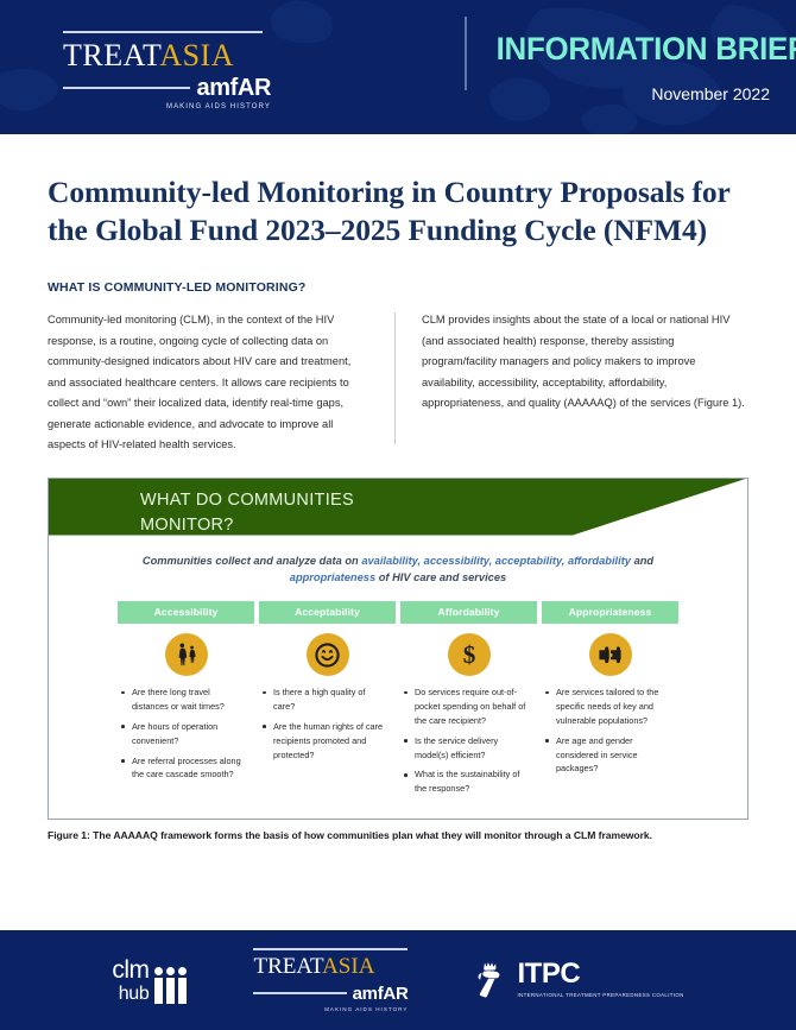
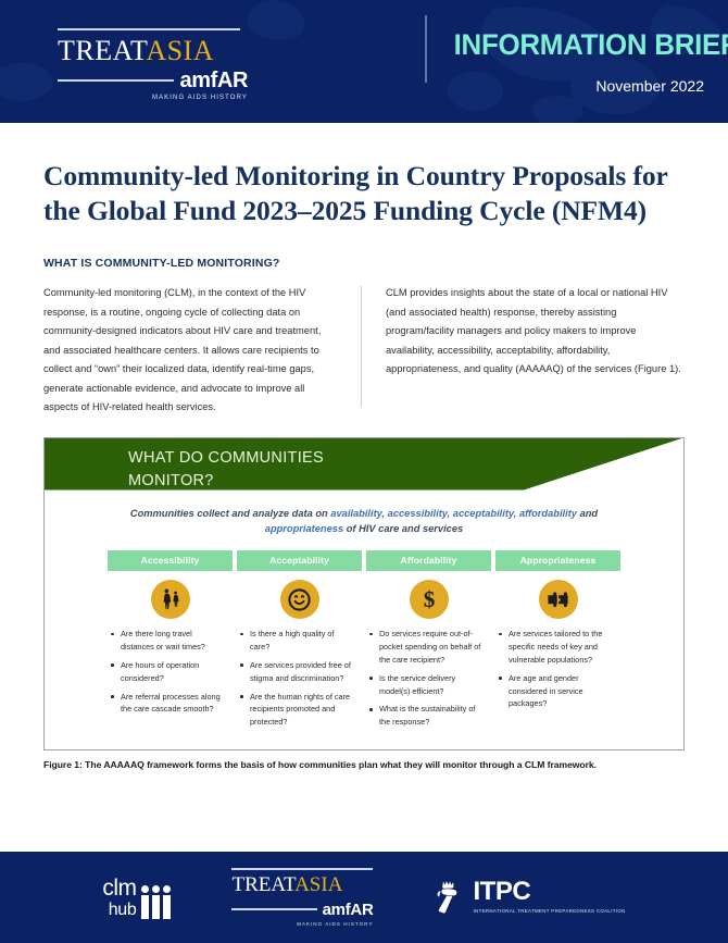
  TREATASIA
  amfAR
  INFORMATION BRIE
  November 2022
  Community-led Monitoring in Country Proposals for the Global Fund 2023–2025 Funding Cycle (NFM4)
  WHAT IS COMMUNITY-LED MONITORING?
  Community-led monitoring (CLM), in the context of the HIV response, is a routine, ongoing cycle of collecting data on community-designed indicators about HIV care and treatment, and associated healthcare centers. It allows care recipients to collect and “own” their localized data, identify real-time gaps, generate actionable evidence, and advocate to improve all aspects of HIV-related health services.
  CLM provides insights about the state of a local or national HIV (and associated health) response, thereby assisting program/facility managers and policy makers to improve availability, accessibility, acceptability, affordability, appropriateness, and quality (AAAAAQ) of the services (Figure 1).
  WHAT DO COMMUNITIES
  MONITOR?
  Communities collect and analyze data on availability, accessibility, acceptability, affordability and appropriateness of HIV care and services
  Accessibility
  Are there long travel distances or wait times?
- Are hours of operation convenient?
+ Are hours of operation considered?
  Are referral processes along the care cascade smooth?
  Acceptability
  Is there a high quality of care?
+ Are services provided free of stigma and discrimination?
  Are the human rights of care recipients promoted and protected?
  Affordability
  $
  Do services require out-of-pocket spending on behalf of the care recipient?
  Is the service delivery model(s) efficient?
  What is the sustainability of the response?
  Appropriateness
  Are services tailored to the specific needs of key and vulnerable populations?
  Are age and gender considered in service packages?
  Figure 1: The AAAAAQ framework forms the basis of how communities plan what they will monitor through a CLM framework.
  clm
  hub
  TREATASIA
  amfAR
  ITPC
